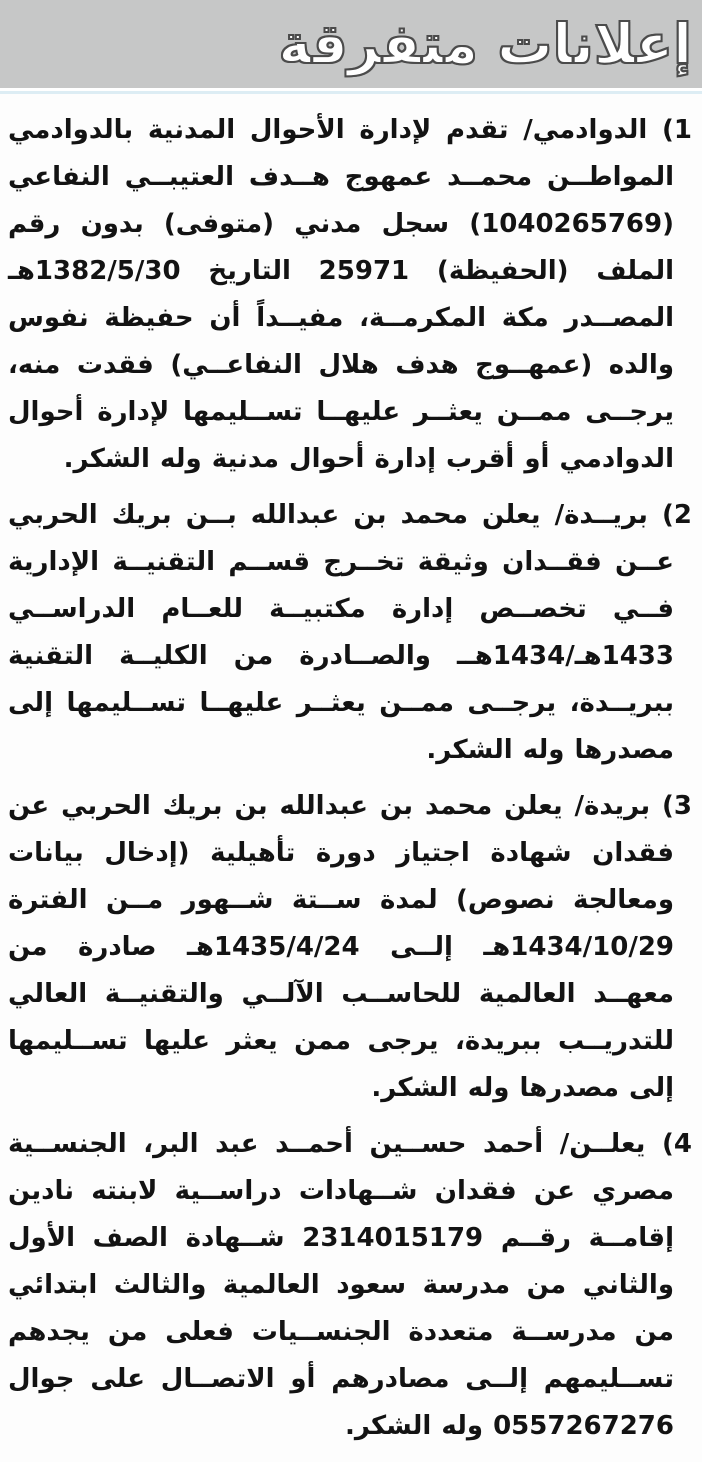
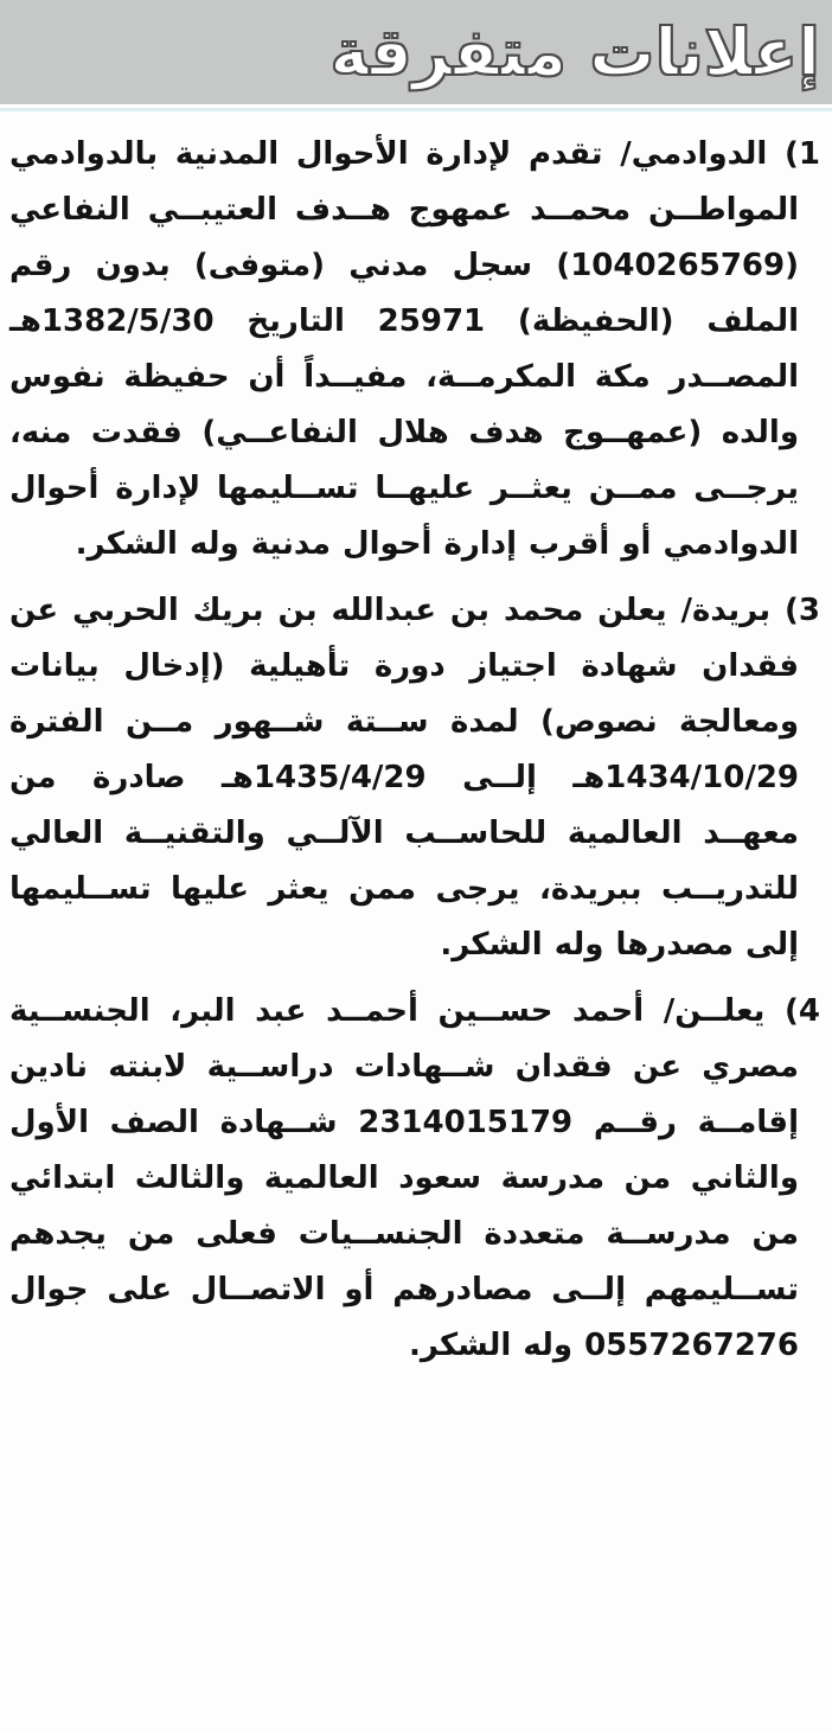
  إعلانات متفرقة
  1) الدوادمي/ تقدم لإدارة الأحوال المدنية بالدوادمي المواطــن محمــد عمهوج هــدف العتيبــي النفاعي (1040265769) سجل مدني (متوفى) بدون رقم الملف (الحفيظة) 25971 التاريخ 1382/5/30هـ المصــدر مكة المكرمــة، مفيــداً أن حفيظة نفوس والده (عمهــوج هدف هلال النفاعــي) فقدت منه، يرجــى ممــن يعثــر عليهــا تســليمها لإدارة أحوال الدوادمي أو أقرب إدارة أحوال مدنية وله الشكر.
- 2) بريــدة/ يعلن محمد بن عبدالله بــن بريك الحربي عــن فقــدان وثيقة تخــرج قســم التقنيــة الإدارية فــي تخصــص إدارة مكتبيــة للعــام الدراســي 1433هـ/1434هــ والصــادرة من الكليــة التقنية ببريــدة، يرجــى ممــن يعثــر عليهــا تســليمها إلى مصدرها وله الشكر.
- 3) بريدة/ يعلن محمد بن عبدالله بن بريك الحربي عن فقدان شهادة اجتياز دورة تأهيلية (إدخال بيانات ومعالجة نصوص) لمدة ســتة شــهور مــن الفترة 1434/10/29هـ إلــى 1435/4/24هـ صادرة من معهــد العالمية للحاســب الآلــي والتقنيــة العالي للتدريــب ببريدة، يرجى ممن يعثر عليها تســليمها إلى مصدرها وله الشكر.
+ 3) بريدة/ يعلن محمد بن عبدالله بن بريك الحربي عن فقدان شهادة اجتياز دورة تأهيلية (إدخال بيانات ومعالجة نصوص) لمدة ســتة شــهور مــن الفترة 1434/10/29هـ إلــى 1435/4/29هـ صادرة من معهــد العالمية للحاســب الآلــي والتقنيــة العالي للتدريــب ببريدة، يرجى ممن يعثر عليها تســليمها إلى مصدرها وله الشكر.
  4) يعلــن/ أحمد حســين أحمــد عبد البر، الجنســية مصري عن فقدان شــهادات دراســية لابنته نادين إقامــة رقــم 2314015179 شــهادة الصف الأول والثاني من مدرسة سعود العالمية والثالث ابتدائي من مدرســة متعددة الجنســيات فعلى من يجدهم تســليمهم إلــى مصادرهم أو الاتصــال على جوال 0557267276 وله الشكر.
